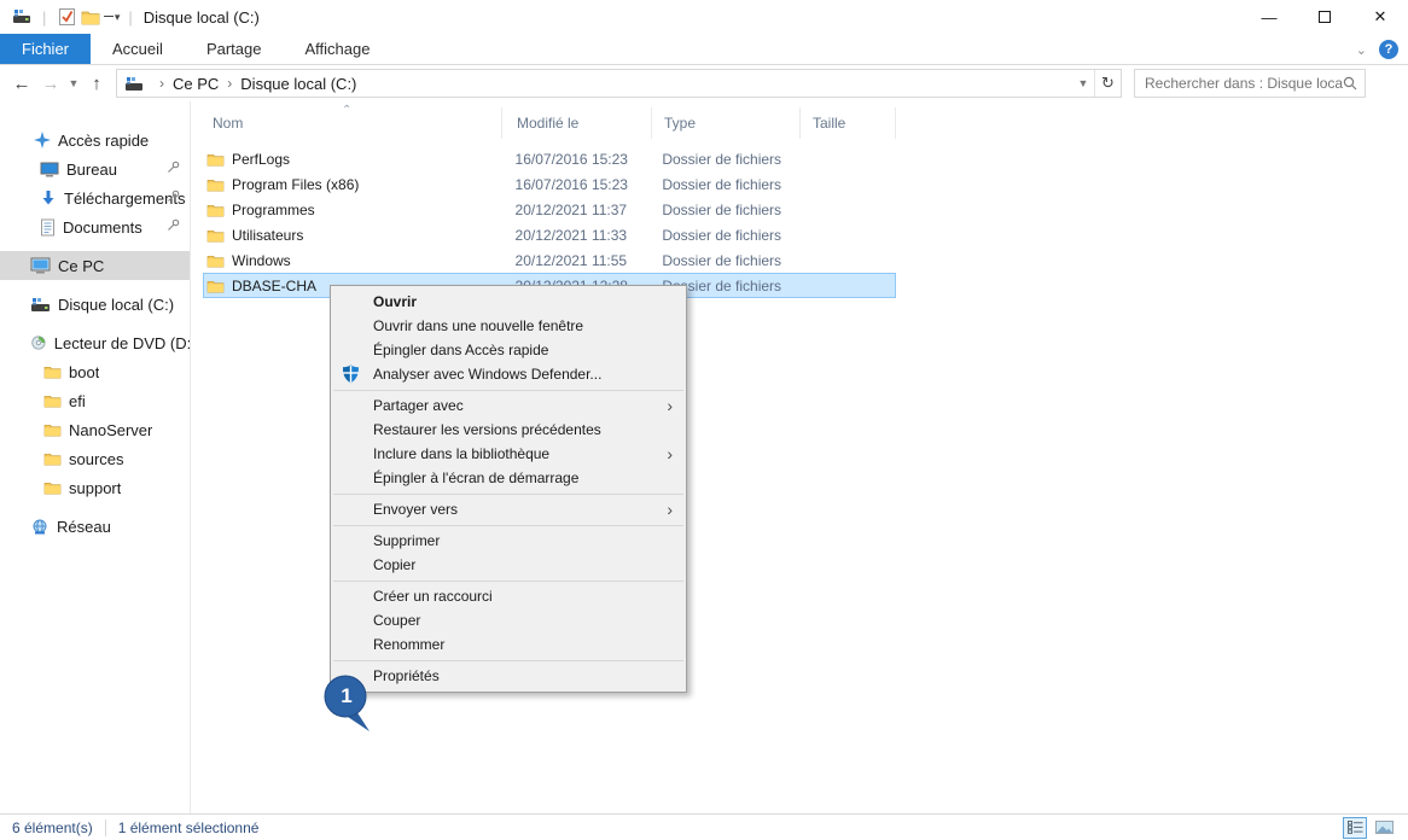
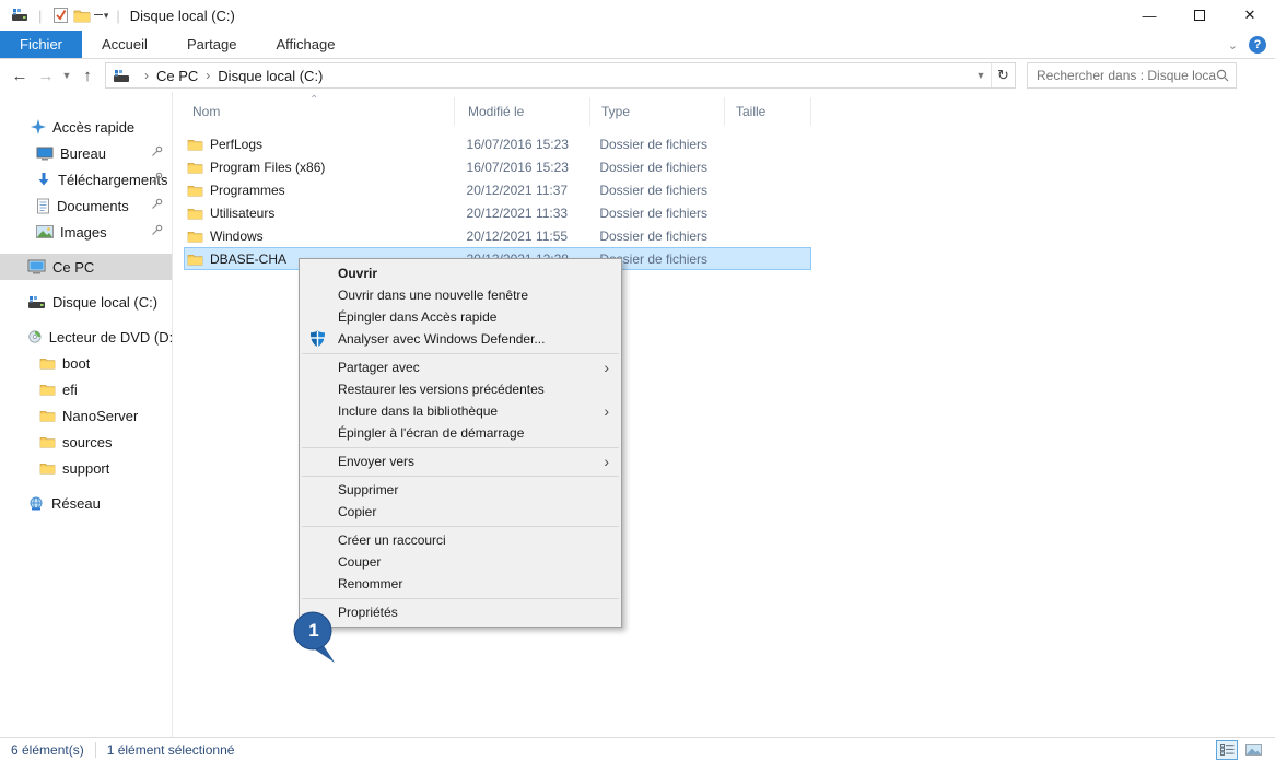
  |
  ▾
  |
  Disque local (C:)
  —
  ✕
  Fichier
  Accueil
  Partage
  Affichage
  ⌄
  ?
  ←
  →
  ▼
  ↑
  ›
  Ce PC
  ›
  Disque local (C:)
  ▼
  ↻
  Rechercher dans : Disque loca
  Accès rapide
  Bureau
  Téléchargements
  Documents
+ Images
  Ce PC
  Disque local (C:)
  Lecteur de DVD (D:
  boot
  efi
  NanoServer
  sources
  support
  Réseau
  ⌃
  Nom
  Modifié le
  Type
  Taille
  PerfLogs
  16/07/2016 15:23
  Dossier de fichiers
  Program Files (x86)
  16/07/2016 15:23
  Dossier de fichiers
  Programmes
  20/12/2021 11:37
  Dossier de fichiers
  Utilisateurs
  20/12/2021 11:33
  Dossier de fichiers
  Windows
  20/12/2021 11:55
  Dossier de fichiers
  DBASE-CHA
  sier de fichiers
  Ouvrir
  Ouvrir dans une nouvelle fenêtre
  Épingler dans Accès rapide
  Analyser avec Windows Defender...
  Partager avec
  ›
  Restaurer les versions précédentes
  Inclure dans la bibliothèque
  ›
  Épingler à l'écran de démarrage
  Envoyer vers
  ›
  Supprimer
  Copier
  Créer un raccourci
  Couper
  Renommer
  Propriétés
  1
  6 élément(s)
  1 élément sélectionné
